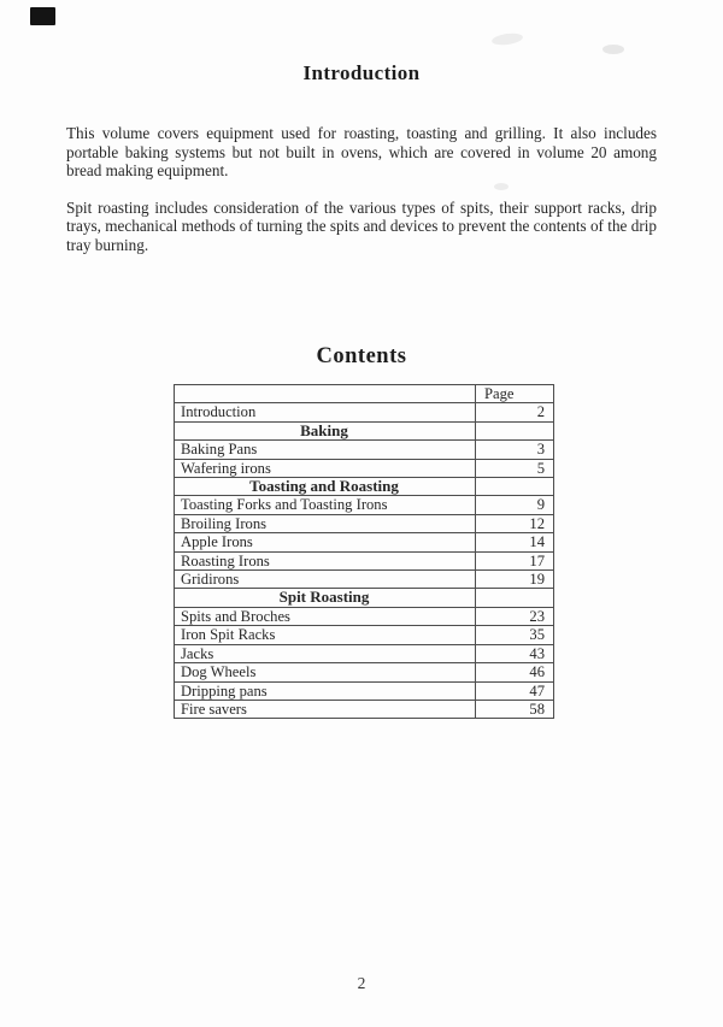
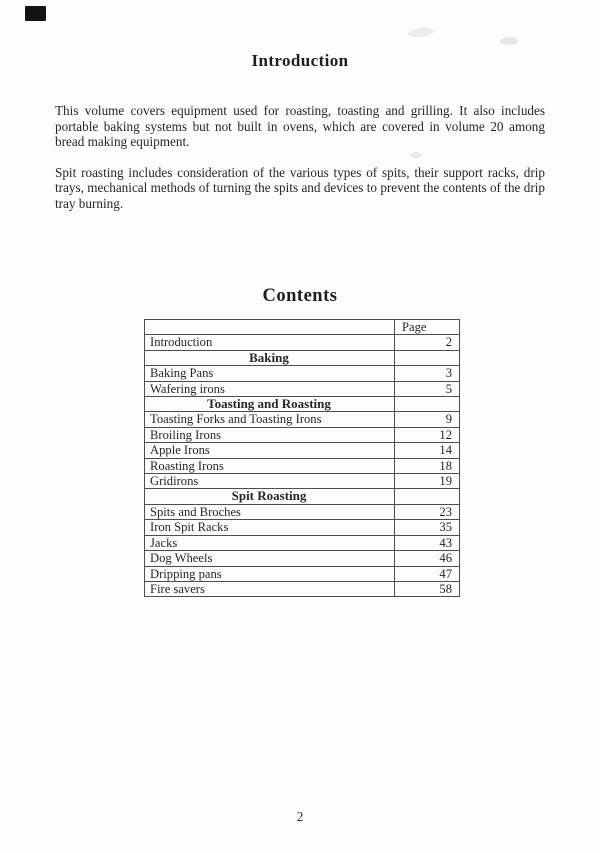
  Introduction
  This volume covers equipment used for roasting, toasting and grilling. It also includes portable baking systems but not built in ovens, which are covered in volume 20 among bread making equipment.
  Spit roasting includes consideration of the various types of spits, their support racks, drip trays, mechanical methods of turning the spits and devices to prevent the contents of the drip tray burning.
  Contents
  	Page
  Introduction	2
  Baking
  Baking Pans	3
  Wafering irons	5
  Toasting and Roasting
  Toasting Forks and Toasting Irons	9
  Broiling Irons	12
  Apple Irons	14
- Roasting Irons	17
+ Roasting Irons	18
  Gridirons	19
  Spit Roasting
  Spits and Broches	23
  Iron Spit Racks	35
  Jacks	43
  Dog Wheels	46
  Dripping pans	47
  Fire savers	58
  2
